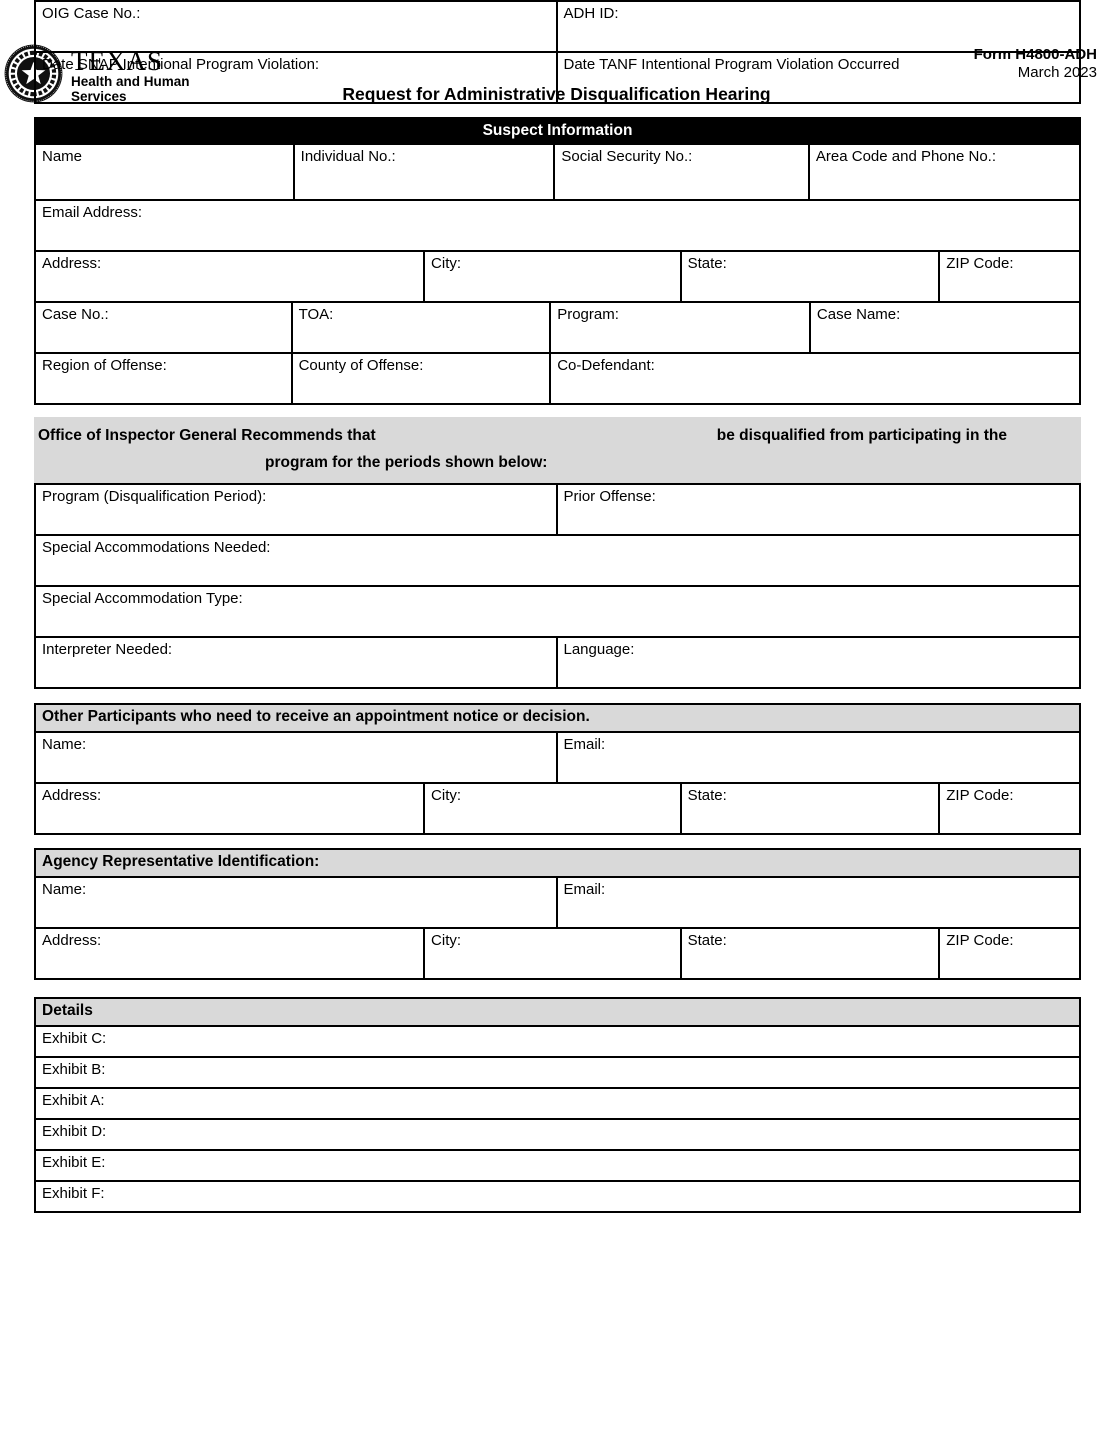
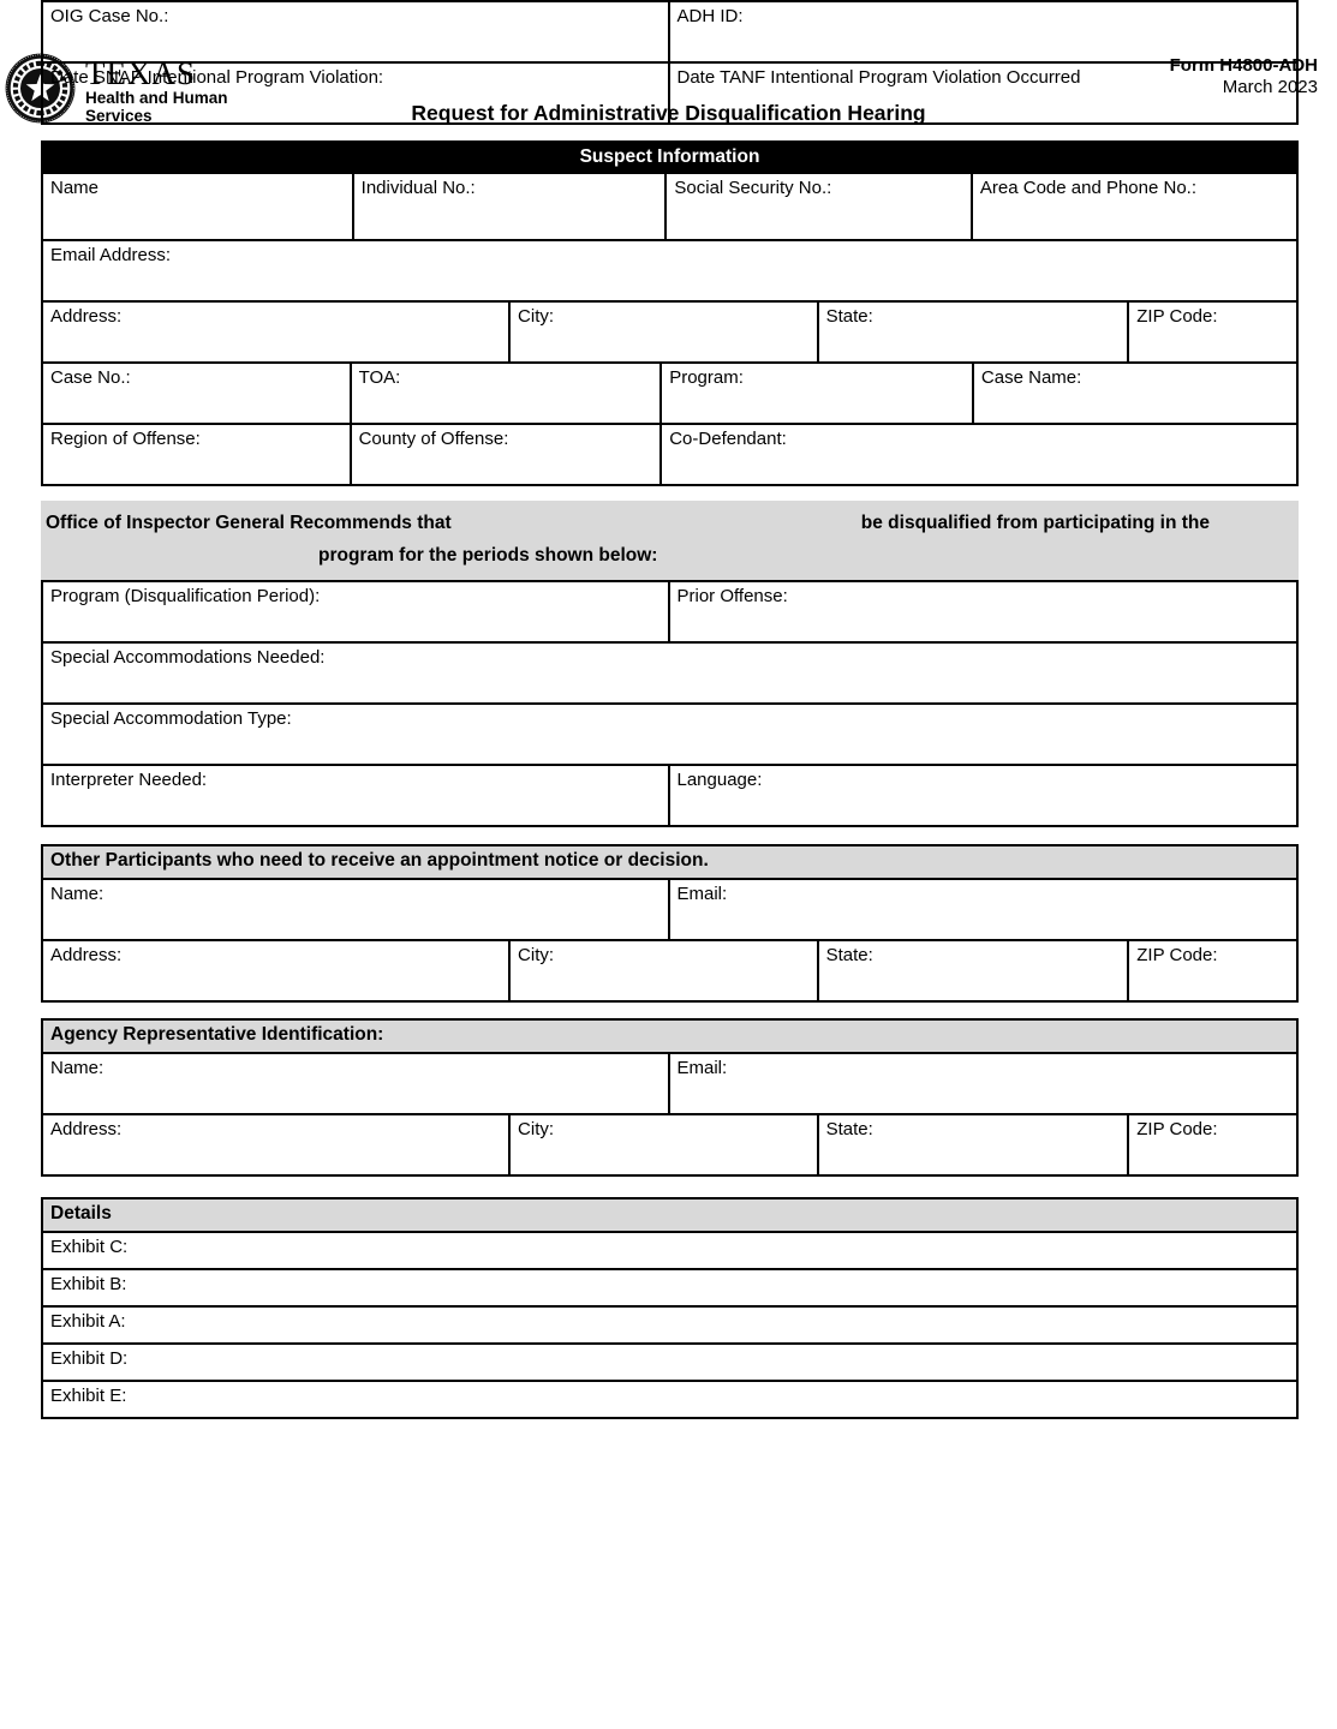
  TEXAS
  Health and Human
  Services
  Form H4800-ADH
  March 2023
  Request for Administrative Disqualification Hearing
  OIG Case No.:
  ADH ID:
  Date SNAP Intentional Program Violation:
  Date TANF Intentional Program Violation Occurred
  Suspect Information
  Name
  Individual No.:
  Social Security No.:
  Area Code and Phone No.:
  Email Address:
  Address:
  City:
  State:
  ZIP Code:
  Case No.:
  TOA:
  Program:
  Case Name:
  Region of Offense:
  County of Offense:
  Co-Defendant:
  Office of Inspector General Recommends that
  be disqualified from participating in the
  program for the periods shown below:
  Program (Disqualification Period):
  Prior Offense:
  Special Accommodations Needed:
  Special Accommodation Type:
  Interpreter Needed:
  Language:
  Other Participants who need to receive an appointment notice or decision.
  Name:
  Email:
  Address:
  City:
  State:
  ZIP Code:
  Agency Representative Identification:
  Name:
  Email:
  Address:
  City:
  State:
  ZIP Code:
  Details
  Exhibit C:
  Exhibit B:
  Exhibit A:
  Exhibit D:
  Exhibit E:
- Exhibit F:
